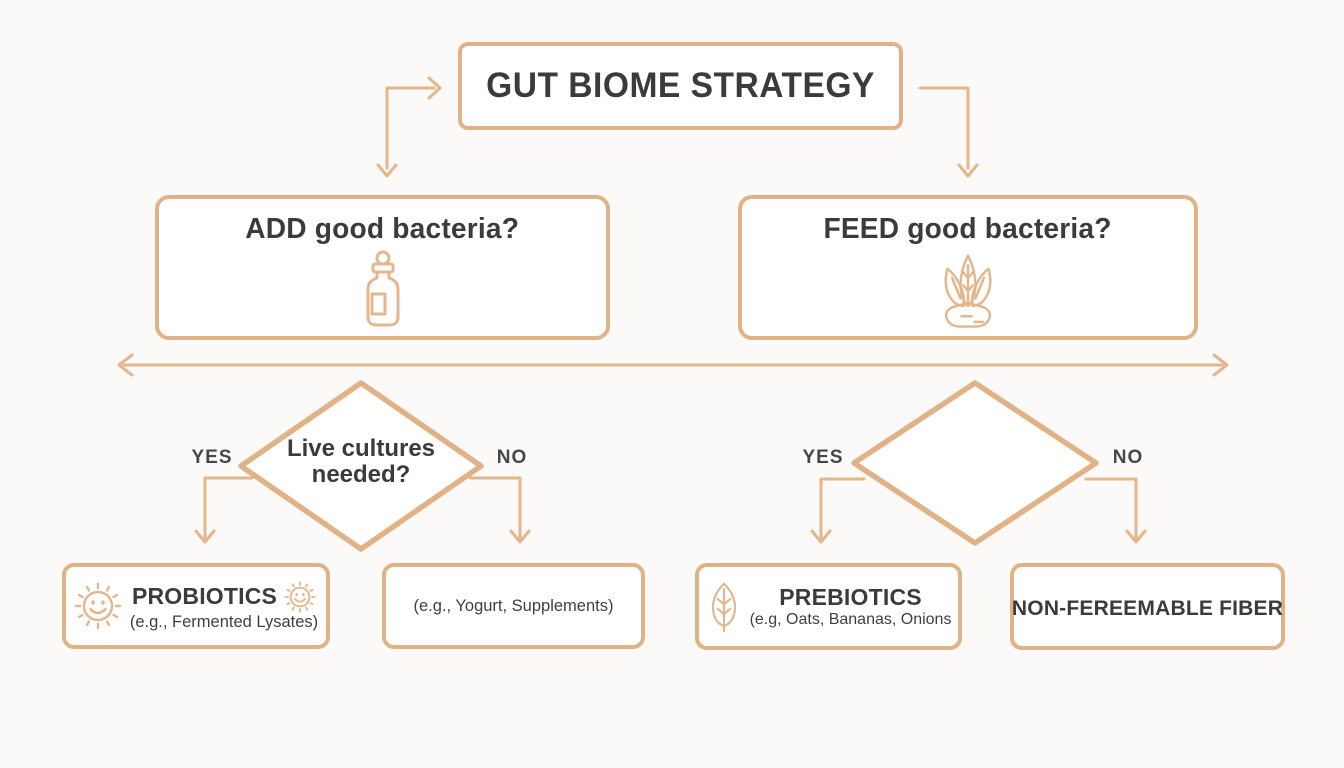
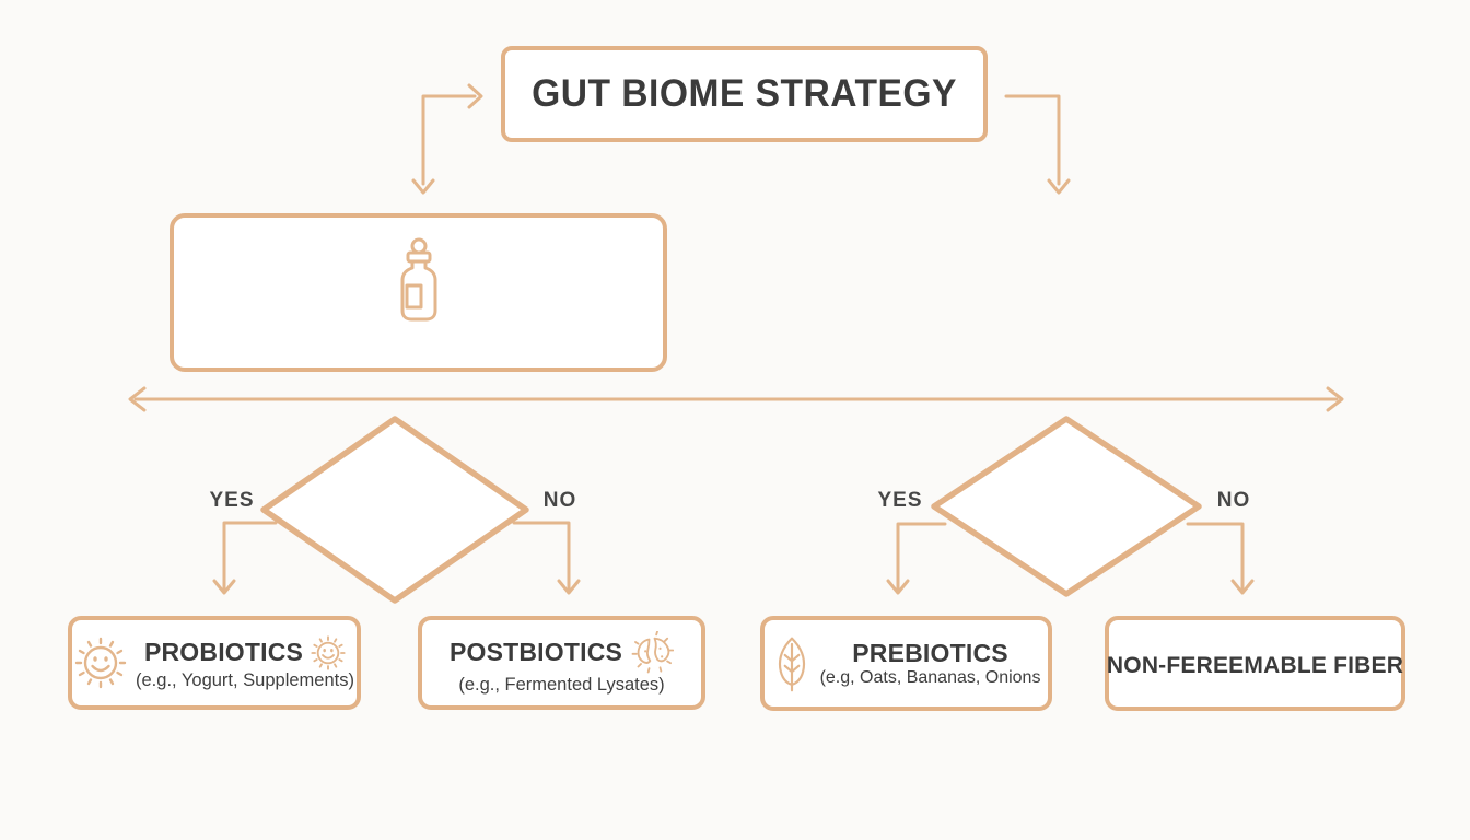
  GUT BIOME STRATEGY
- ADD good bacteria?
- FEED good bacteria?
- Live cultures
- needed?
  YES
  NO
  YES
  NO
  PROBIOTICS
- (e.g., Fermented Lysates)
+ (e.g., Yogurt, Supplements)
+ POSTBIOTICS
- (e.g., Yogurt, Supplements)
+ (e.g., Fermented Lysates)
  PREBIOTICS
  (e.g, Oats, Bananas, Onions
  NON-FEREEMABLE FIBER
